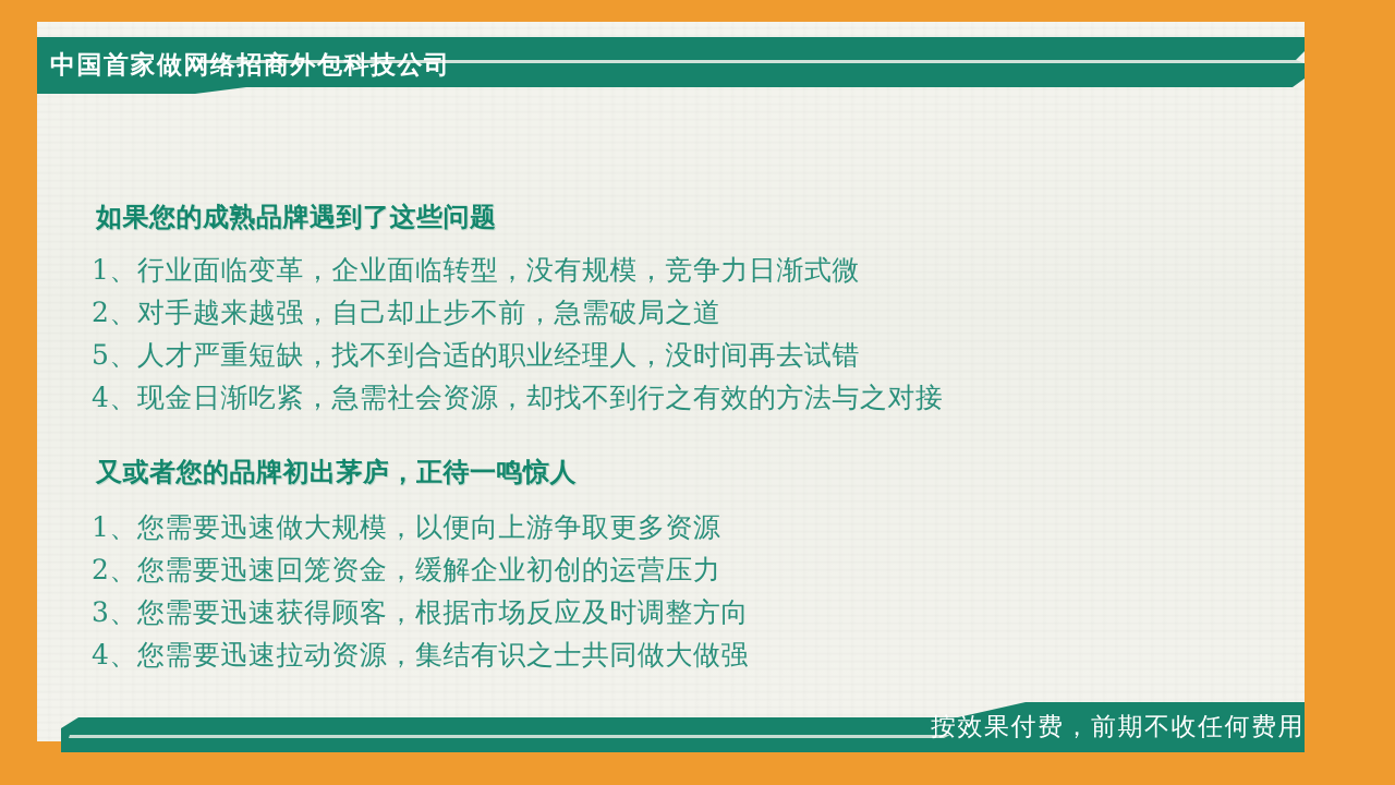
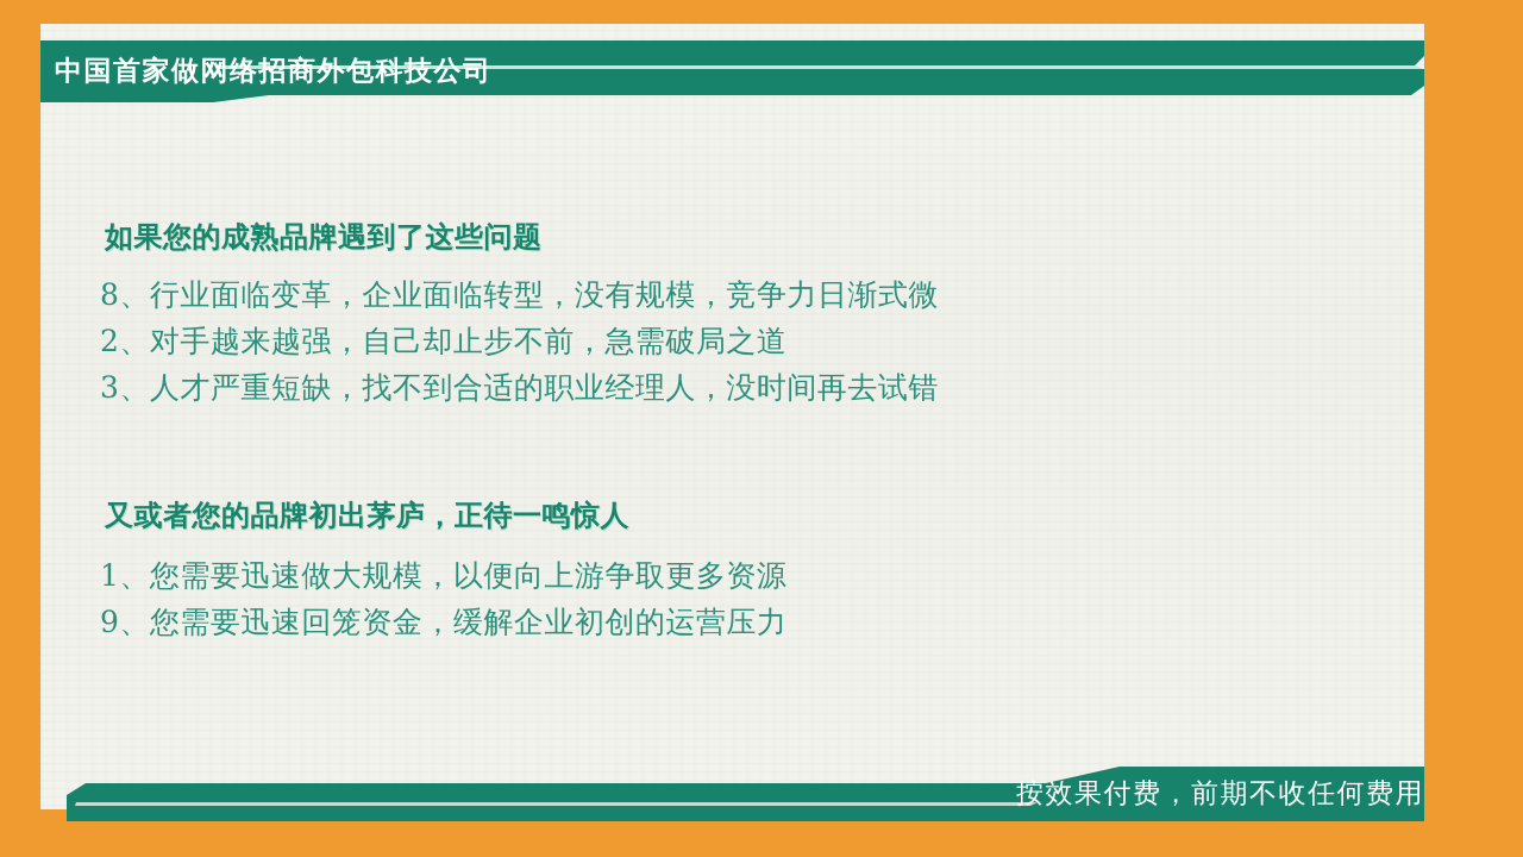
  中国首家做网络招商外包科技公司
  如果您的成熟品牌遇到了这些问题
- 1、行业面临变革，企业面临转型，没有规模，竞争力日渐式微
+ 8、行业面临变革，企业面临转型，没有规模，竞争力日渐式微
  2、对手越来越强，自己却止步不前，急需破局之道
- 5、人才严重短缺，找不到合适的职业经理人，没时间再去试错
+ 3、人才严重短缺，找不到合适的职业经理人，没时间再去试错
- 4、现金日渐吃紧，急需社会资源，却找不到行之有效的方法与之对接
  又或者您的品牌初出茅庐，正待一鸣惊人
  1、您需要迅速做大规模，以便向上游争取更多资源
- 2、您需要迅速回笼资金，缓解企业初创的运营压力
+ 9、您需要迅速回笼资金，缓解企业初创的运营压力
- 3、您需要迅速获得顾客，根据市场反应及时调整方向
- 4、您需要迅速拉动资源，集结有识之士共同做大做强
  按效果付费，前期不收任何费用
